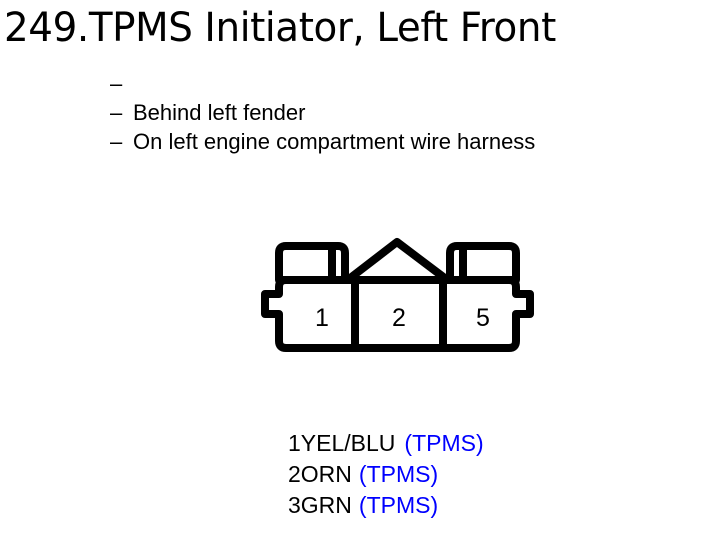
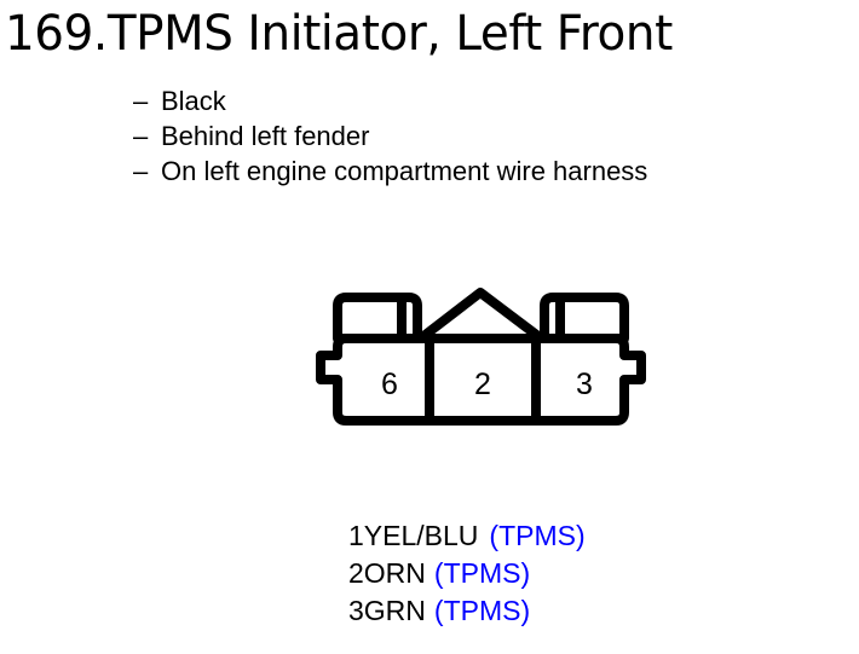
- 249.TPMS Initiator, Left Front
+ 169.TPMS Initiator, Left Front
  –
+ Black
  –
  Behind left fender
  –
  On left engine compartment wire harness
- 1
+ 6
  2
- 5
+ 3
  1YEL/BLU (TPMS)
  2ORN (TPMS)
  3GRN (TPMS)
